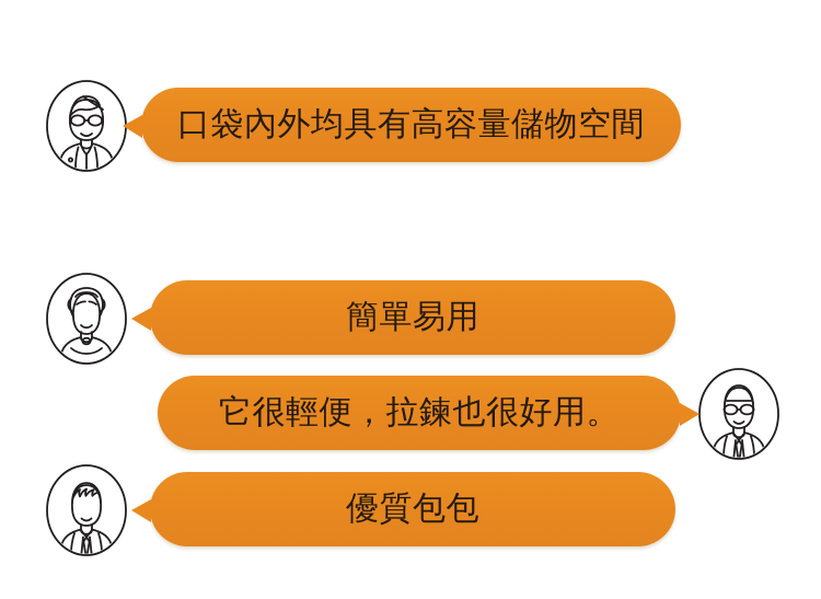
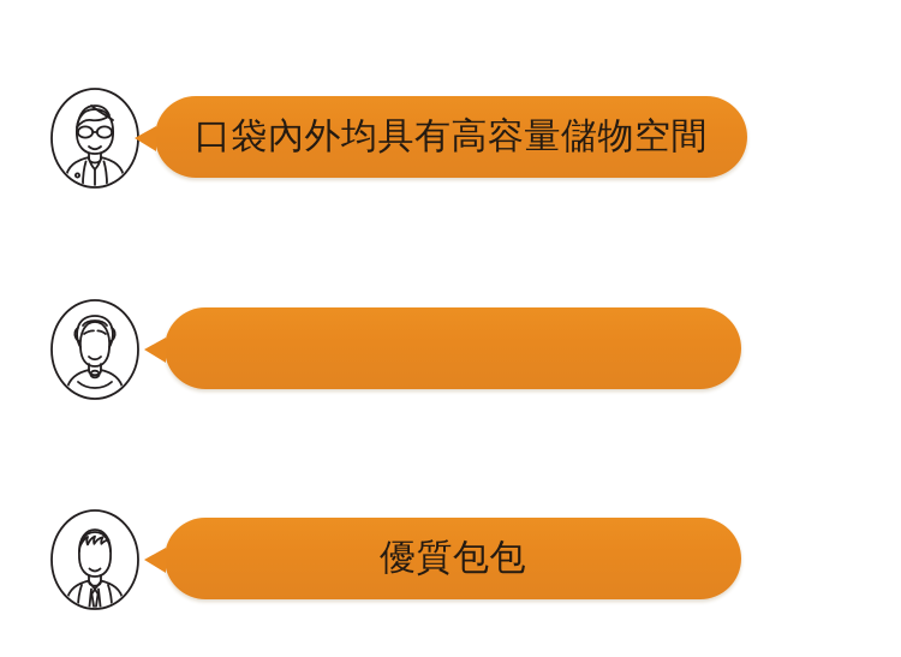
  口袋內外均具有高容量儲物空間
- 簡單易用
- 它很輕便，拉鍊也很好用。
  優質包包
